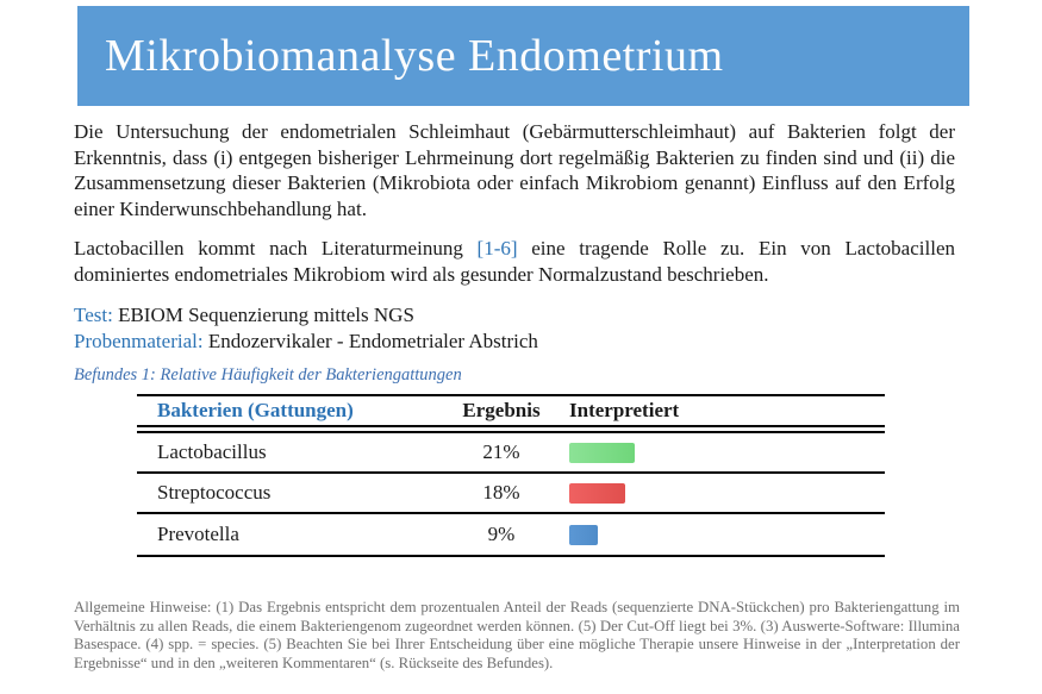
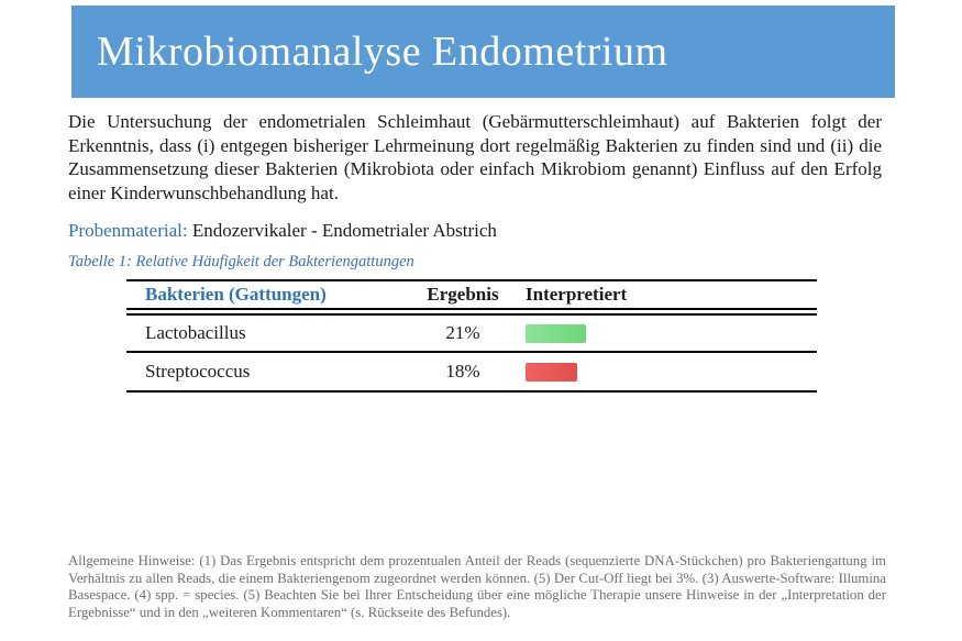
  Mikrobiomanalyse Endometrium
  Die Untersuchung der endometrialen Schleimhaut (Gebärmutterschleimhaut) auf Bakterien folgt der Erkenntnis, dass (i) entgegen bisheriger Lehrmeinung dort regelmäßig Bakterien zu finden sind und (ii) die Zusammensetzung dieser Bakterien (Mikrobiota oder einfach Mikrobiom genannt) Einfluss auf den Erfolg einer Kinderwunschbehandlung hat.
- Lactobacillen kommt nach Literaturmeinung [1-6] eine tragende Rolle zu. Ein von Lactobacillen dominiertes endometriales Mikrobiom wird als gesunder Normalzustand beschrieben.
- Test: EBIOM Sequenzierung mittels NGS
  Probenmaterial: Endozervikaler - Endometrialer Abstrich
- Befundes 1: Relative Häufigkeit der Bakteriengattungen
+ Tabelle 1: Relative Häufigkeit der Bakteriengattungen
  Bakterien (Gattungen)
  Ergebnis
  Interpretiert
  Lactobacillus
  21%
  Streptococcus
  18%
- Prevotella
- 9%
  Allgemeine Hinweise: (1) Das Ergebnis entspricht dem prozentualen Anteil der Reads (sequenzierte DNA-Stückchen) pro Bakteriengattung im Verhältnis zu allen Reads, die einem Bakteriengenom zugeordnet werden können. (5) Der Cut-Off liegt bei 3%. (3) Auswerte-Software: Illumina Basespace. (4) spp. = species. (5) Beachten Sie bei Ihrer Entscheidung über eine mögliche Therapie unsere Hinweise in der „Interpretation der Ergebnisse“ und in den „weiteren Kommentaren“ (s. Rückseite des Befundes).
